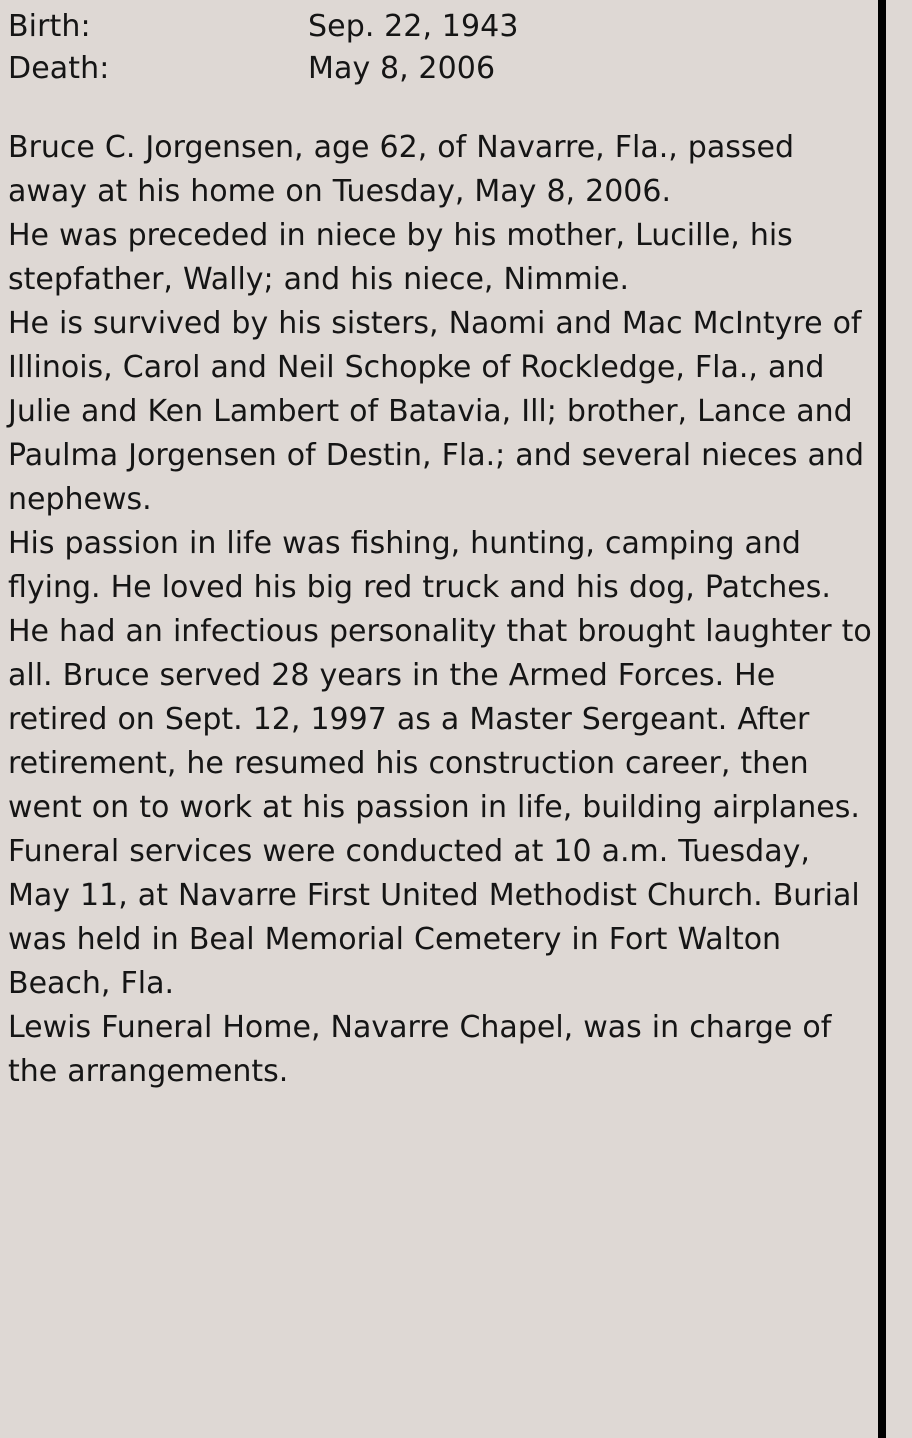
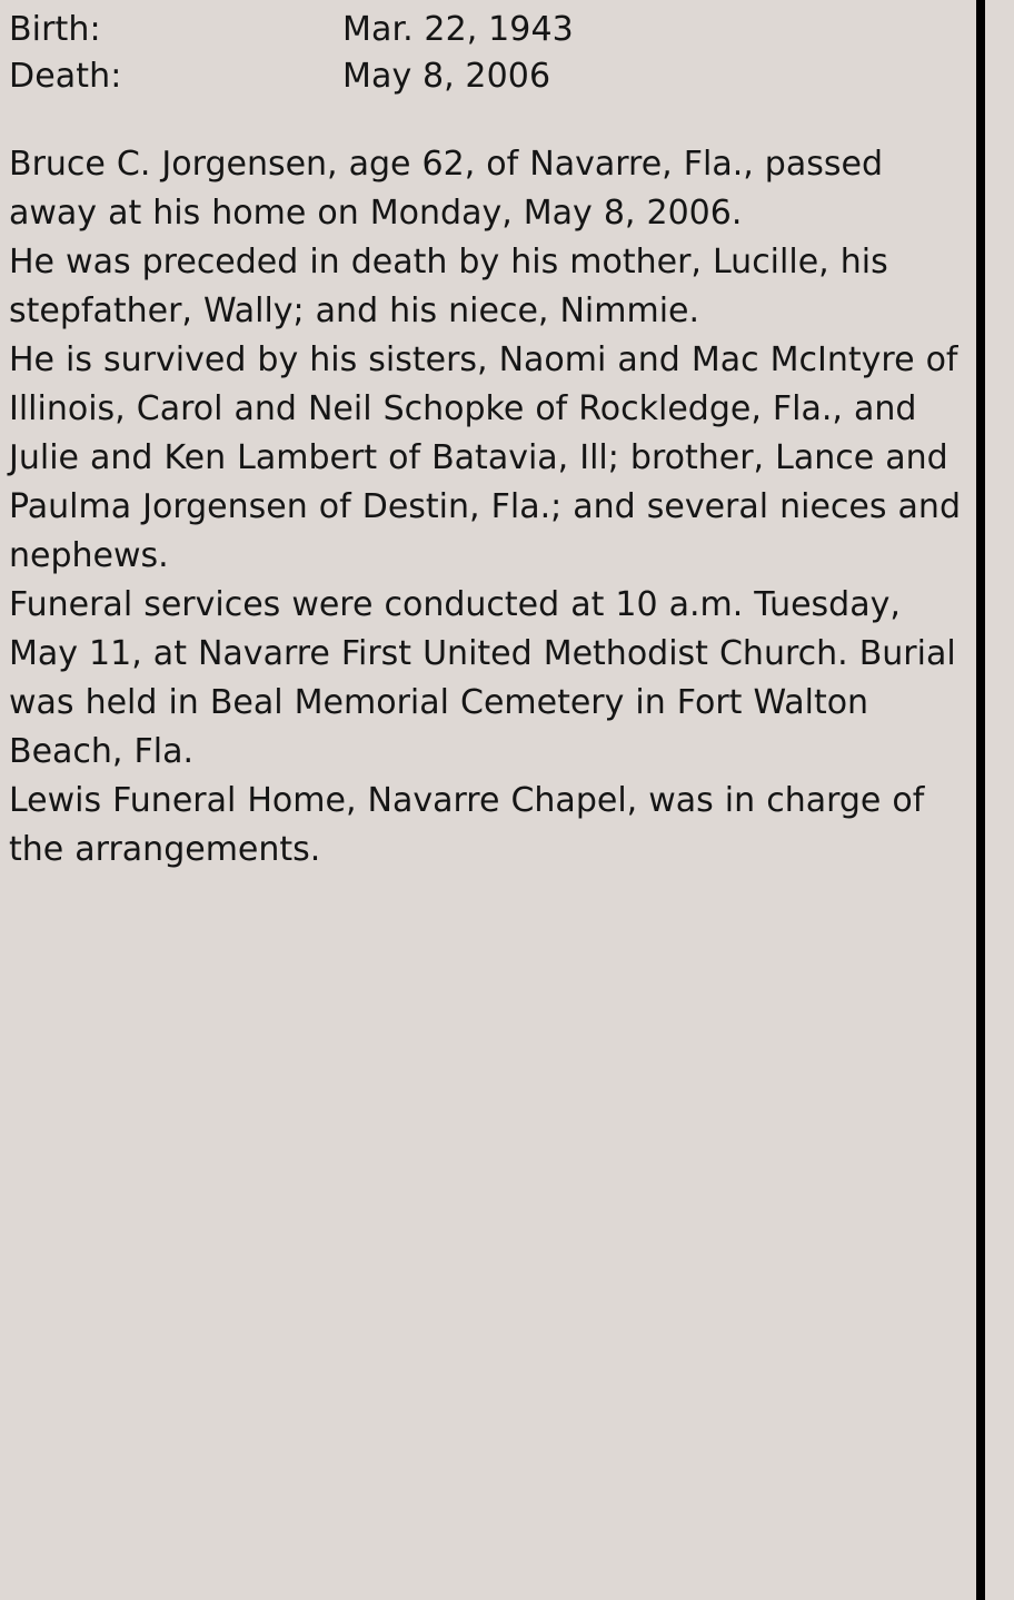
  Birth:
- Sep. 22, 1943
+ Mar. 22, 1943
  Death:
  May 8, 2006
- Bruce C. Jorgensen, age 62, of Navarre, Fla., passed away at his home on Tuesday, May 8, 2006.
+ Bruce C. Jorgensen, age 62, of Navarre, Fla., passed away at his home on Monday, May 8, 2006.
- He was preceded in niece by his mother, Lucille, his stepfather, Wally; and his niece, Nimmie.
+ He was preceded in death by his mother, Lucille, his stepfather, Wally; and his niece, Nimmie.
  He is survived by his sisters, Naomi and Mac McIntyre of Illinois, Carol and Neil Schopke of Rockledge, Fla., and Julie and Ken Lambert of Batavia, Ill; brother, Lance and Paulma Jorgensen of Destin, Fla.; and several nieces and nephews.
- His passion in life was fishing, hunting, camping and flying. He loved his big red truck and his dog, Patches. He had an infectious personality that brought laughter to all. Bruce served 28 years in the Armed Forces. He retired on Sept. 12, 1997 as a Master Sergeant. After retirement, he resumed his construction career, then went on to work at his passion in life, building airplanes.
  Funeral services were conducted at 10 a.m. Tuesday, May 11, at Navarre First United Methodist Church. Burial was held in Beal Memorial Cemetery in Fort Walton Beach, Fla.
  Lewis Funeral Home, Navarre Chapel, was in charge of the arrangements.
